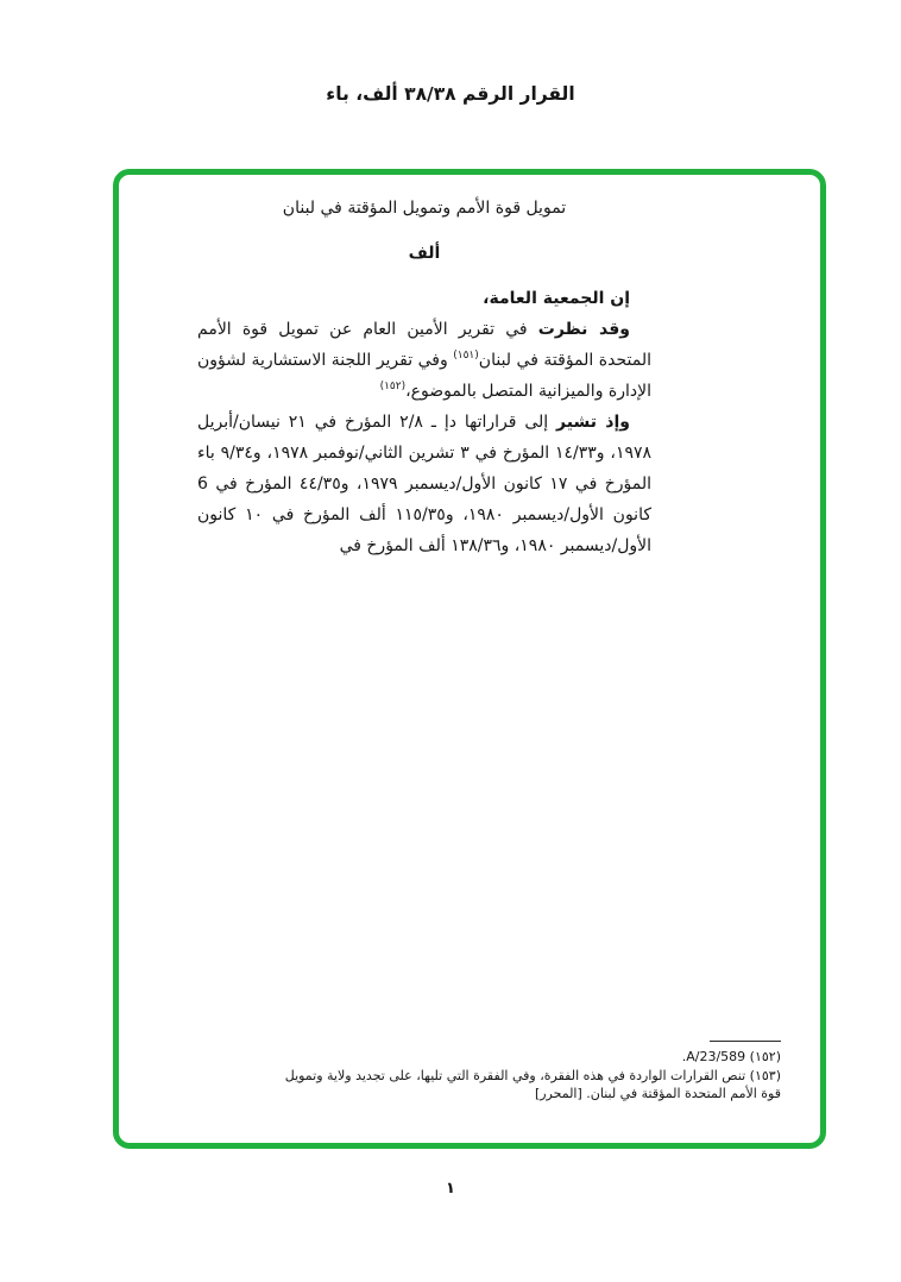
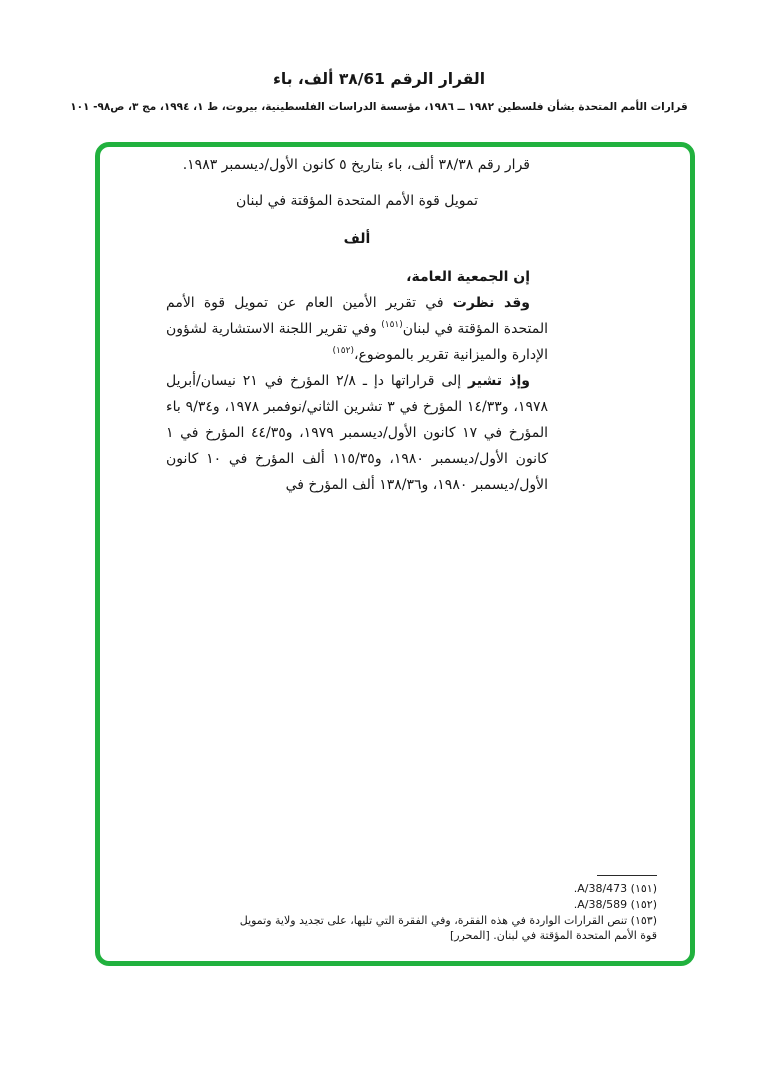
- القرار الرقم ٣٨/٣٨ ألف، باء
+ القرار الرقم ٣٨/61 ألف، باء
+ قرارات الأمم المتحدة بشأن فلسطين ١٩٨٢ ــ ١٩٨٦، مؤسسة الدراسات الفلسطينية، بيروت، ط ١، ١٩٩٤، مج ٣، ص٩٨- ١٠١
+ قرار رقم ٣٨/٣٨ ألف، باء بتاريخ ٥ كانون الأول/ديسمبر ١٩٨٣.
- تمويل قوة الأمم وتمويل المؤقتة في لبنان
+ تمويل قوة الأمم المتحدة المؤقتة في لبنان
  ألف
  إن الجمعية العامة،
- وقد نظرت في تقرير الأمين العام عن تمويل قوة الأمم المتحدة المؤقتة في لبنان(١٥١) وفي تقرير اللجنة الاستشارية لشؤون الإدارة والميزانية المتصل بالموضوع،(١٥٢)
+ وقد نظرت في تقرير الأمين العام عن تمويل قوة الأمم المتحدة المؤقتة في لبنان(١٥١) وفي تقرير اللجنة الاستشارية لشؤون الإدارة والميزانية تقرير بالموضوع،(١٥٢)
- وإذ تشير إلى قراراتها دإ ـ ٢/٨ المؤرخ في ٢١ نيسان/أبريل ١٩٧٨، و١٤/٣٣ المؤرخ في ٣ تشرين الثاني/نوفمبر ١٩٧٨، و٩/٣٤ باء المؤرخ في ١٧ كانون الأول/ديسمبر ١٩٧٩، و٤٤/٣٥ المؤرخ في 6 كانون الأول/ديسمبر ١٩٨٠، و١١٥/٣٥ ألف المؤرخ في ١٠ كانون الأول/ديسمبر ١٩٨٠، و١٣٨/٣٦ ألف المؤرخ في
+ وإذ تشير إلى قراراتها دإ ـ ٢/٨ المؤرخ في ٢١ نيسان/أبريل ١٩٧٨، و١٤/٣٣ المؤرخ في ٣ تشرين الثاني/نوفمبر ١٩٧٨، و٩/٣٤ باء المؤرخ في ١٧ كانون الأول/ديسمبر ١٩٧٩، و٤٤/٣٥ المؤرخ في ١ كانون الأول/ديسمبر ١٩٨٠، و١١٥/٣٥ ألف المؤرخ في ١٠ كانون الأول/ديسمبر ١٩٨٠، و١٣٨/٣٦ ألف المؤرخ في
+ (١٥١) A/38/473.
- (١٥٢) A/23/589.
+ (١٥٢) A/38/589.
  (١٥٣) تنص القرارات الواردة في هذه الفقرة، وفي الفقرة التي تليها، على تجديد ولاية وتمويل قوة الأمم المتحدة المؤقتة في لبنان. [المحرر]
- ١
